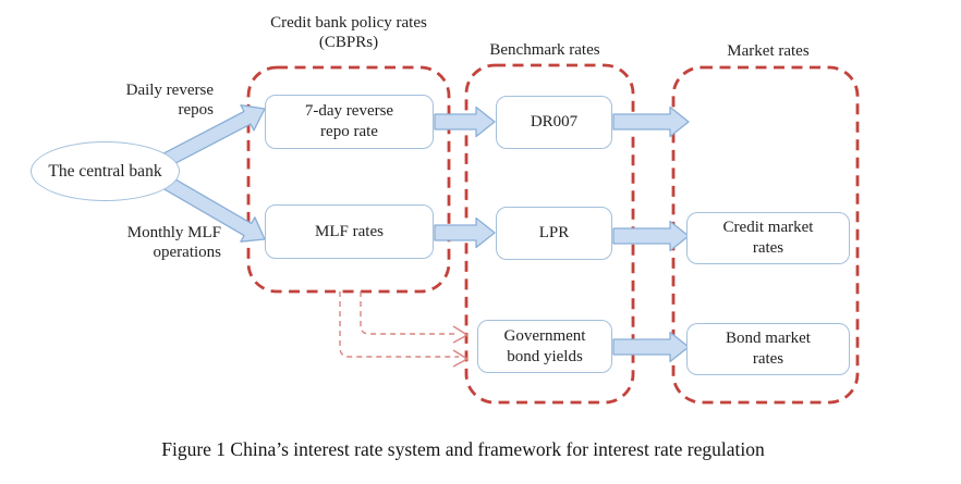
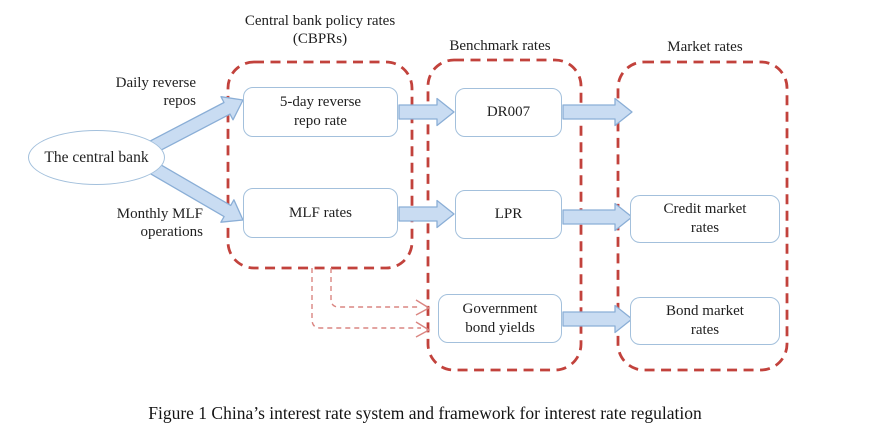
- Credit bank policy rates (CBPRs)
+ Central bank policy rates (CBPRs)
  Benchmark rates
  Market rates
  The central bank
  Daily reverse repos
  Monthly MLF operations
- 7-day reverse repo rate
+ 5-day reverse repo rate
  MLF rates
  DR007
  LPR
  Government bond yields
  Credit market rates
  Bond market rates
  Figure 1 China’s interest rate system and framework for interest rate regulation
